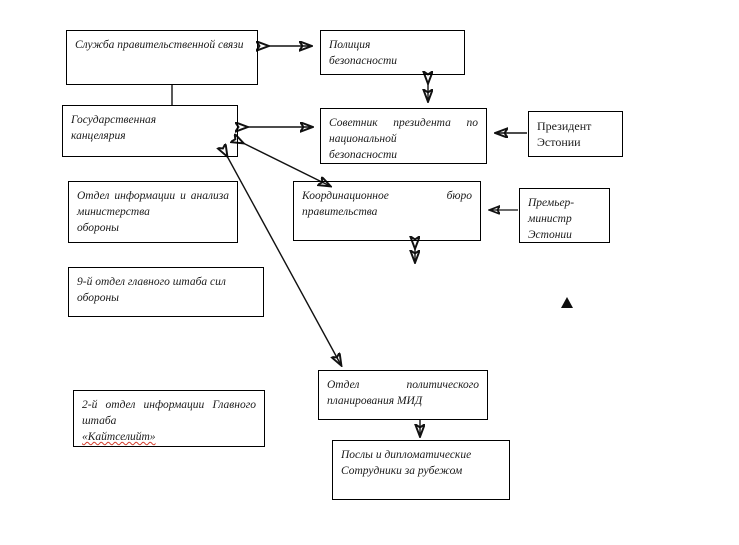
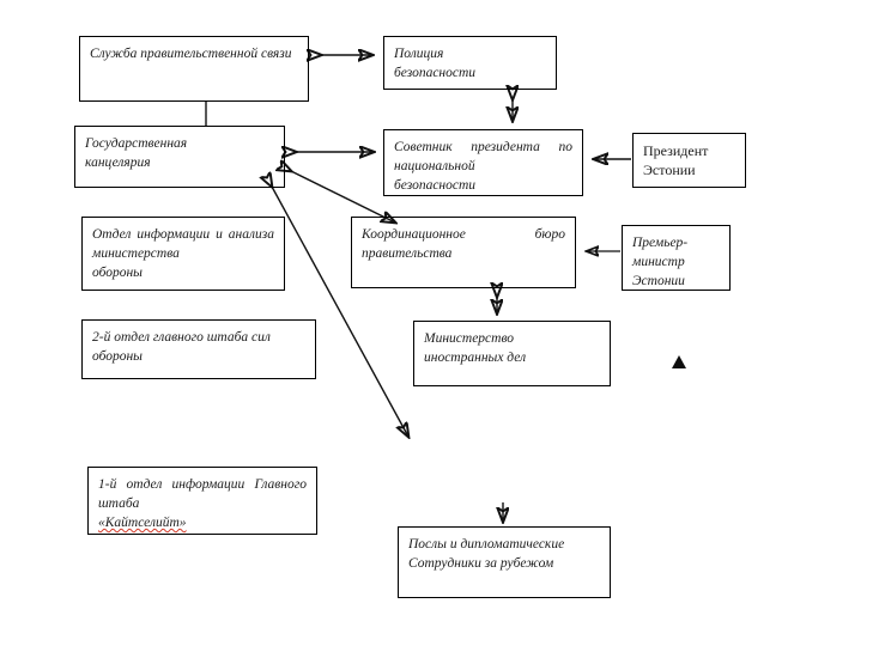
  Служба правительственной связи
  Полиция
  безопасности
  Государственная
  канцелярия
  Советник президента по национальной
  безопасности
  Президент
  Эстонии
  Отдел информации и анализа министерства
  обороны
  Координационное бюро правительства
  Премьер-
  министр
  Эстонии
- 9-й отдел главного штаба сил обороны
+ 2-й отдел главного штаба сил обороны
+ Министерство
+ иностранных дел
- 2-й отдел информации Главного штаба
+ 1-й отдел информации Главного штаба
  «Кайтселийт»
- Отдел политического планирования МИД
  Послы и дипломатические
  Сотрудники за рубежом
